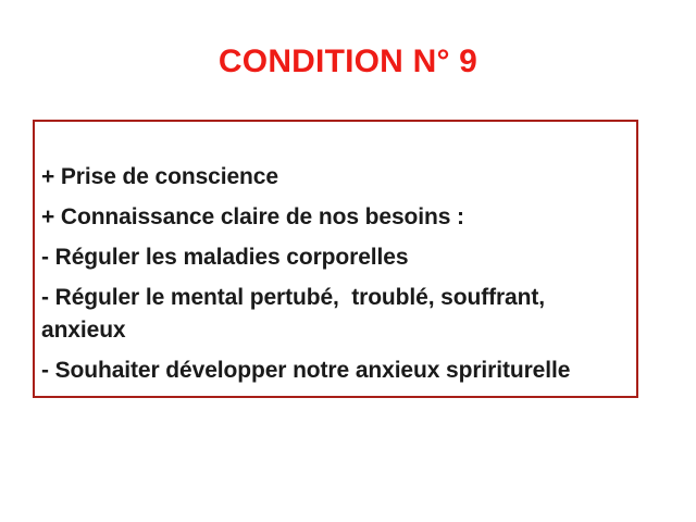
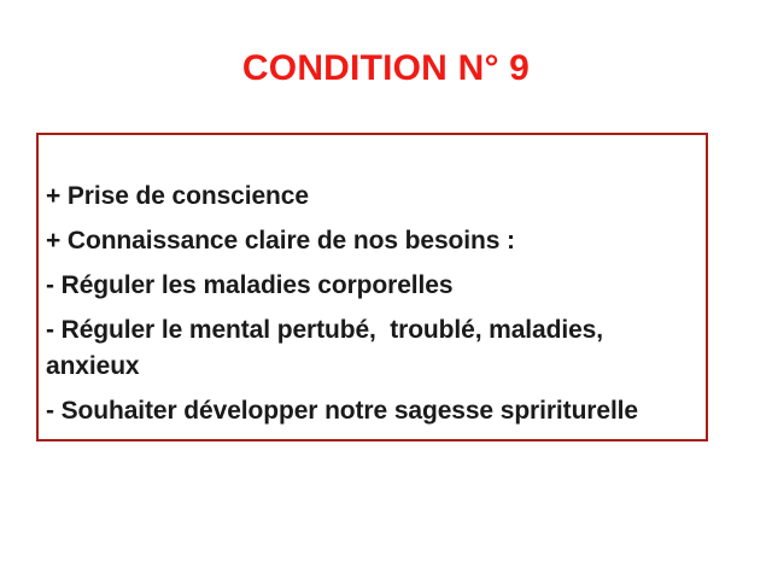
  CONDITION N° 9
  + Prise de conscience
  + Connaissance claire de nos besoins :
  - Réguler les maladies corporelles
- - Réguler le mental pertubé, troublé, souffrant, anxieux
+ - Réguler le mental pertubé, troublé, maladies, anxieux
- - Souhaiter développer notre anxieux spririturelle
+ - Souhaiter développer notre sagesse spririturelle
